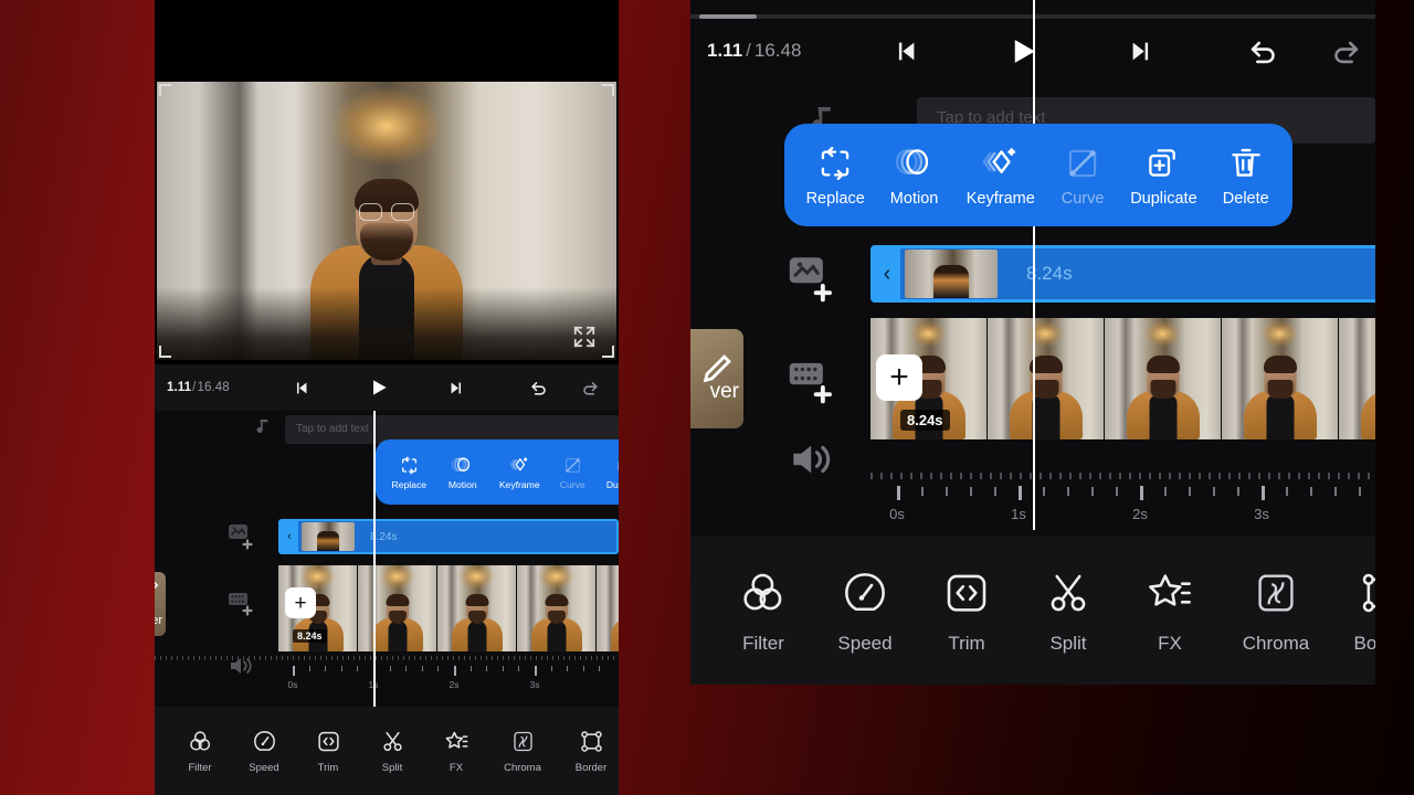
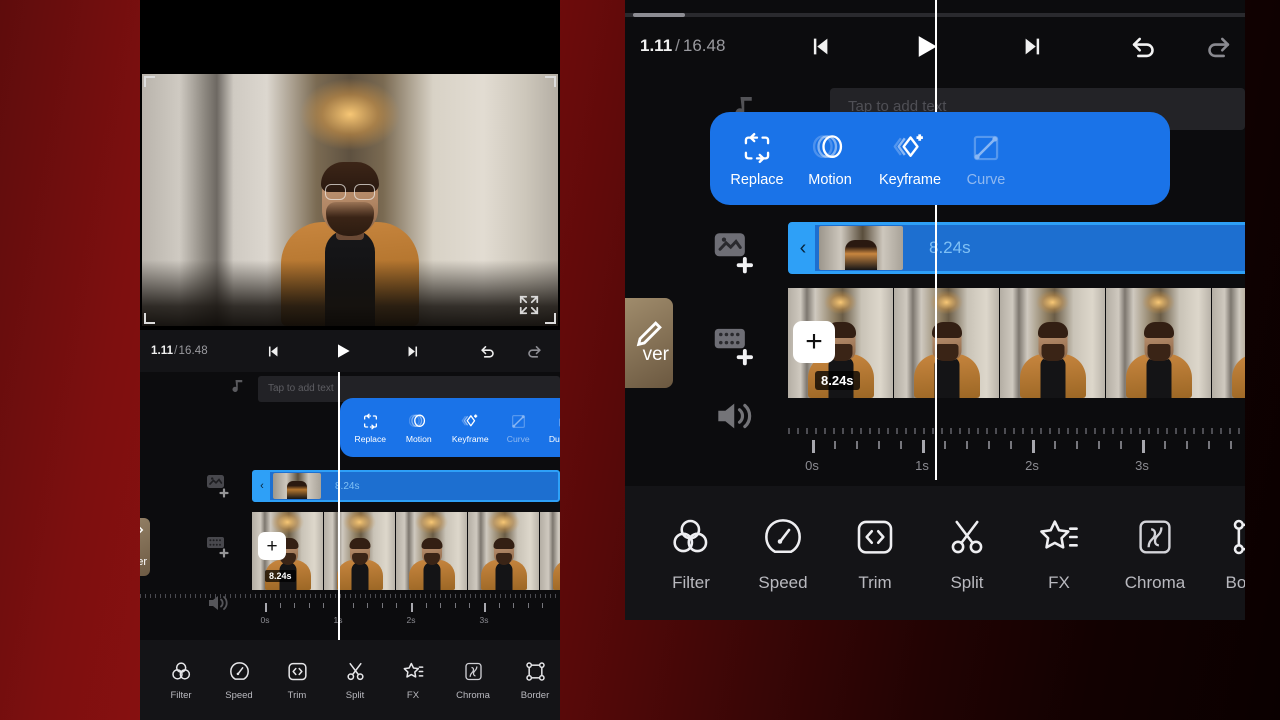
  1.11/16.48
  Tap to add text
  ‹
  .24s
  +
  8.24s
  0s
  1s
  2s
  3s
  Replace
  Motion
  Keyframe
  Curve
  Filter
  Speed
  Trim
  Split
  FX
  Chroma
  Border
  1.11 / 16.48
  Tap to add text
  ver
  ‹
  8.24s
  +
  8.24s
  0s
  1s
  2s
  3s
  Replace
  Motion
  Keyframe
  Curve
- Duplicate
- Delete
  Filter
  Speed
  Trim
  Split
  FX
  Chroma
